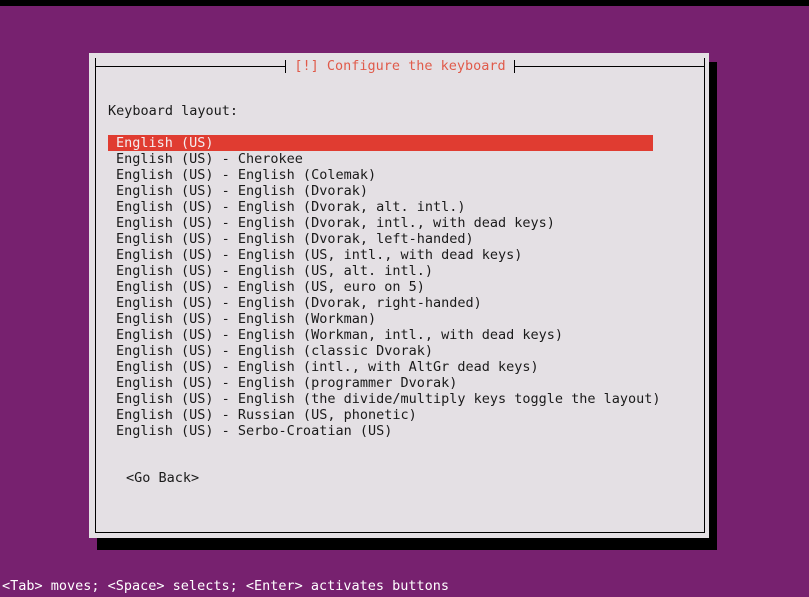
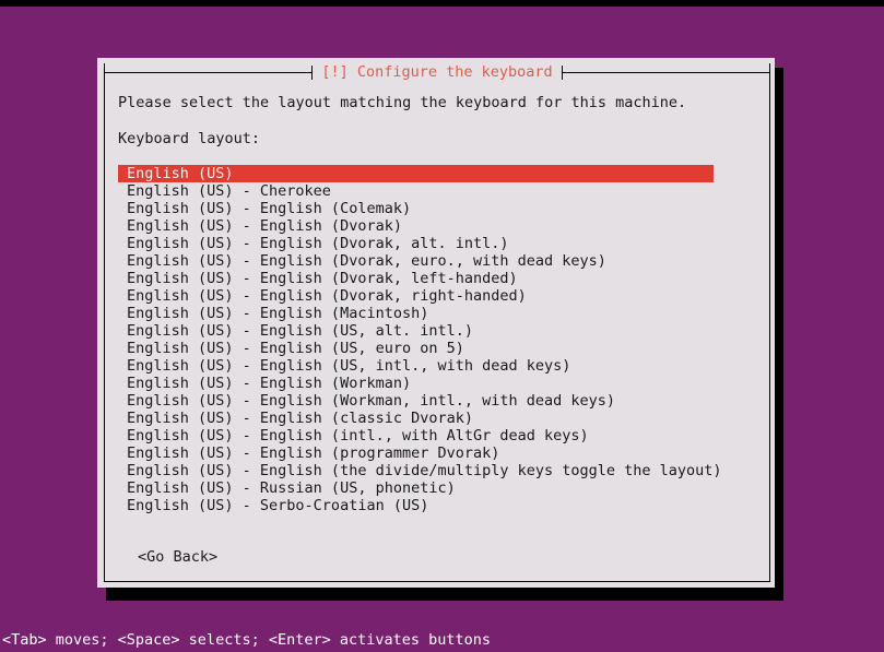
  [!] Configure the keyboard
+ Please select the layout matching the keyboard for this machine.
  Keyboard layout:
  English (US)
  English (US) - Cherokee
  English (US) - English (Colemak)
  English (US) - English (Dvorak)
  English (US) - English (Dvorak, alt. intl.)
- English (US) - English (Dvorak, intl., with dead keys)
+ English (US) - English (Dvorak, euro., with dead keys)
  English (US) - English (Dvorak, left-handed)
- English (US) - English (US, intl., with dead keys)
+ English (US) - English (Dvorak, right-handed)
+ English (US) - English (Macintosh)
  English (US) - English (US, alt. intl.)
  English (US) - English (US, euro on 5)
- English (US) - English (Dvorak, right-handed)
+ English (US) - English (US, intl., with dead keys)
  English (US) - English (Workman)
  English (US) - English (Workman, intl., with dead keys)
  English (US) - English (classic Dvorak)
  English (US) - English (intl., with AltGr dead keys)
  English (US) - English (programmer Dvorak)
  English (US) - English (the divide/multiply keys toggle the layout)
  English (US) - Russian (US, phonetic)
  English (US) - Serbo-Croatian (US)
  <Go Back>
  <Tab> moves; <Space> selects; <Enter> activates buttons
